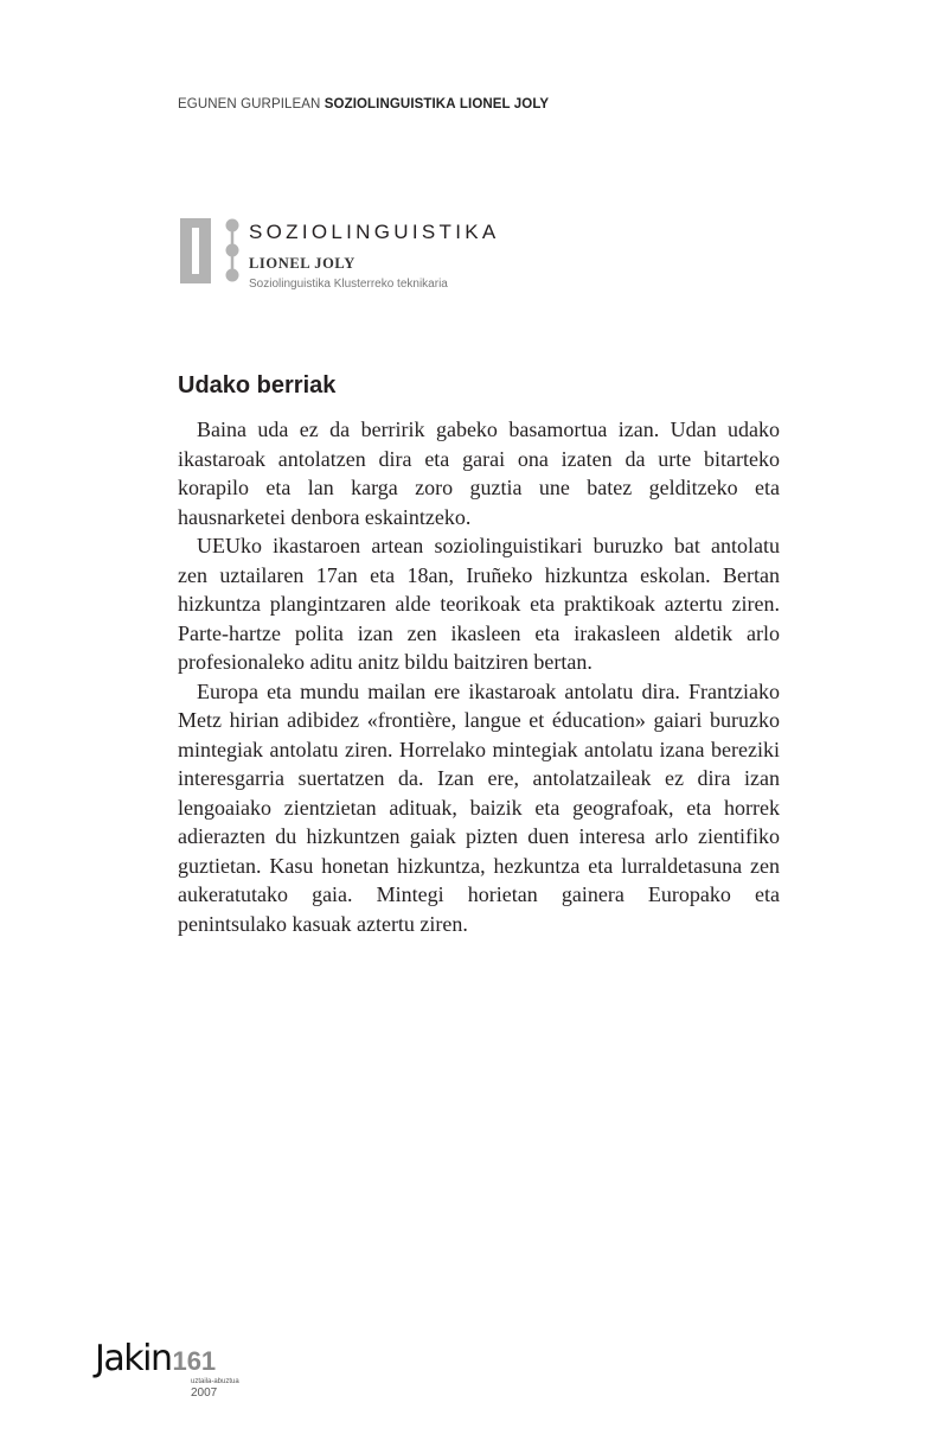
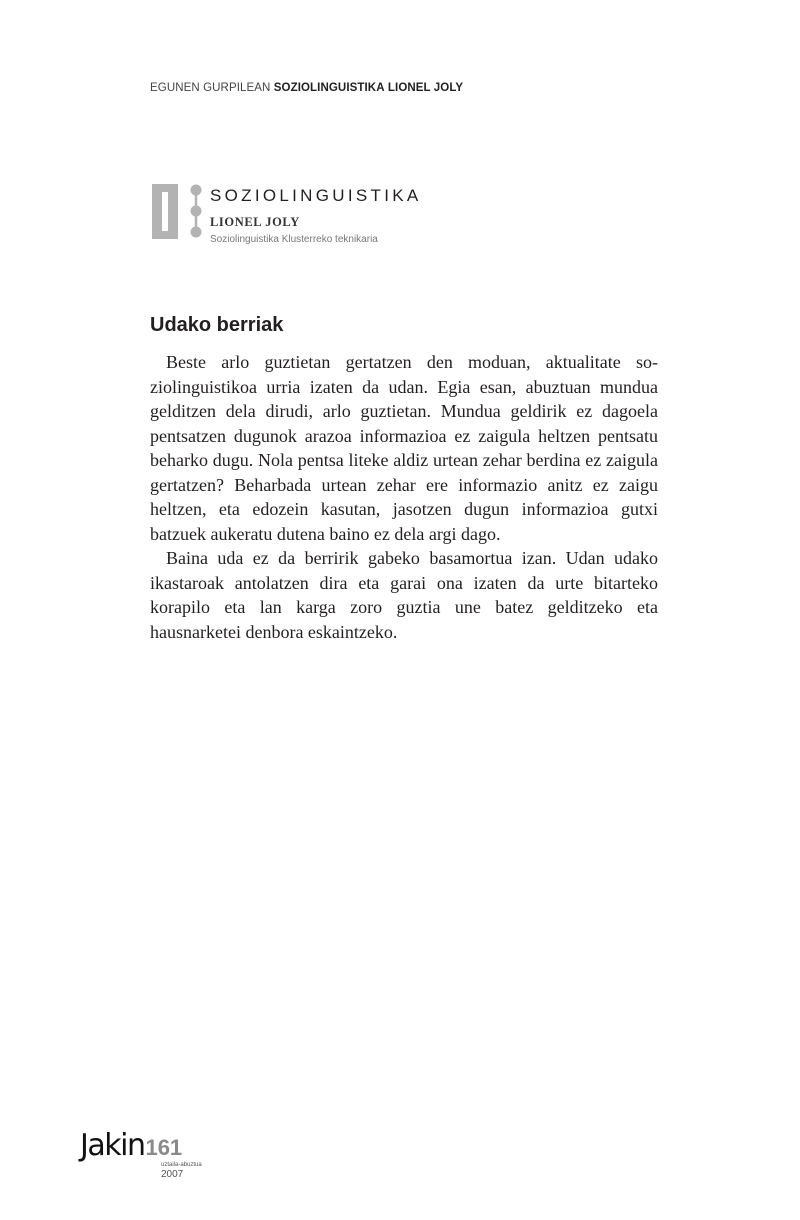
  EGUNEN GURPILEAN SOZIOLINGUISTIKA LIONEL JOLY
  SOZIOLINGUISTIKA
  LIONEL JOLY
  Soziolinguistika Klusterreko teknikaria
  Udako berriak
+ Beste arlo guztietan gertatzen den moduan, aktualitate so­ziolinguistikoa urria izaten da udan. Egia esan, abuztuan mundua gelditzen dela dirudi, arlo guztietan. Mundua gel­dirik ez dagoela pentsatzen dugunok arazoa informazioa ez zaigula heltzen pentsatu beharko dugu. Nola pentsa liteke aldiz urtean zehar berdina ez zaigula gertatzen? Beharbada urtean zehar ere informazio anitz ez zaigu heltzen, eta edo­zein kasutan, jasotzen dugun informazioa gutxi batzuek au­keratu dutena baino ez dela argi dago.
  Baina uda ez da berririk gabeko basamortua izan. Udan udako ikastaroak antolatzen dira eta garai ona izaten da ur­te bitarteko korapilo eta lan karga zoro guztia une batez gel­ditzeko eta hausnarketei denbora eskaintzeko.
- UEUko ikastaroen artean soziolinguistikari buruzko bat antolatu zen uztailaren 17an eta 18an, Iruñeko hizkuntza eskolan. Bertan hizkuntza plangintzaren alde teorikoak eta praktikoak aztertu ziren. Parte-hartze polita izan zen ikas­leen eta irakasleen aldetik arlo profesionaleko aditu anitz bildu baitziren bertan.
- Europa eta mundu mailan ere ikastaroak antolatu dira. Frantziako Metz hirian adibidez «frontière, langue et éduca­tion» gaiari buruzko mintegiak antolatu ziren. Horrelako mintegiak antolatu izana bereziki interesgarria suertatzen da. Izan ere, antolatzaileak ez dira izan lengoaiako zientzie­tan adituak, baizik eta geografoak, eta horrek adierazten du hizkuntzen gaiak pizten duen interesa arlo zientifiko guztie­tan. Kasu honetan hizkuntza, hezkuntza eta lurraldetasuna zen aukeratutako gaia. Mintegi horietan gainera Europako eta penintsulako kasuak aztertu ziren.
  Jakin161
  2007
